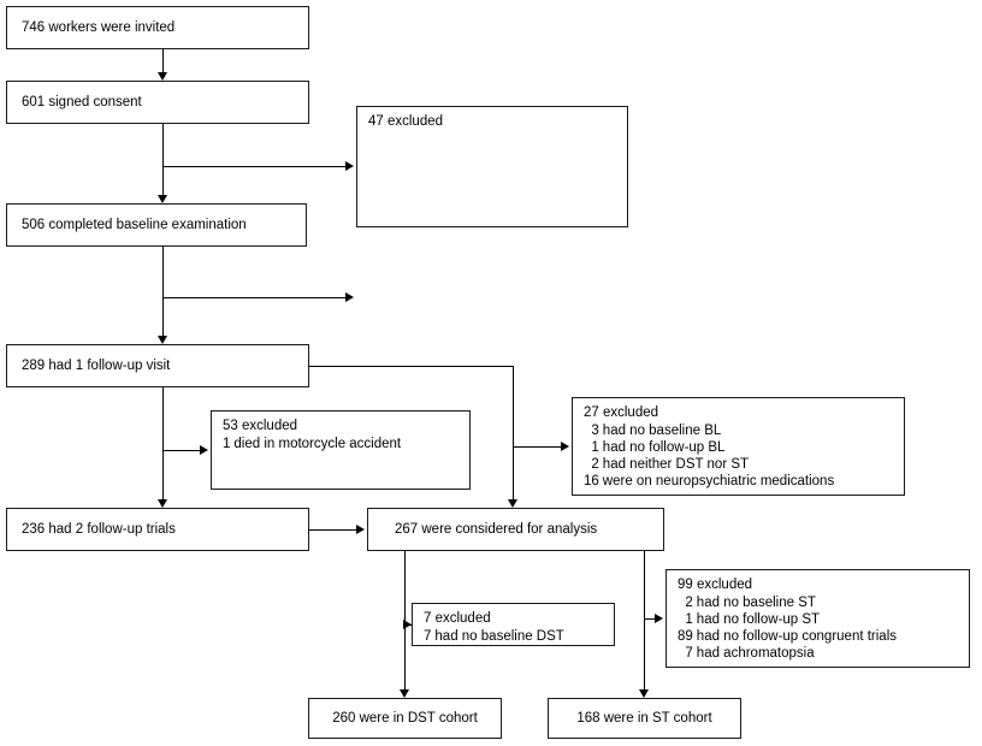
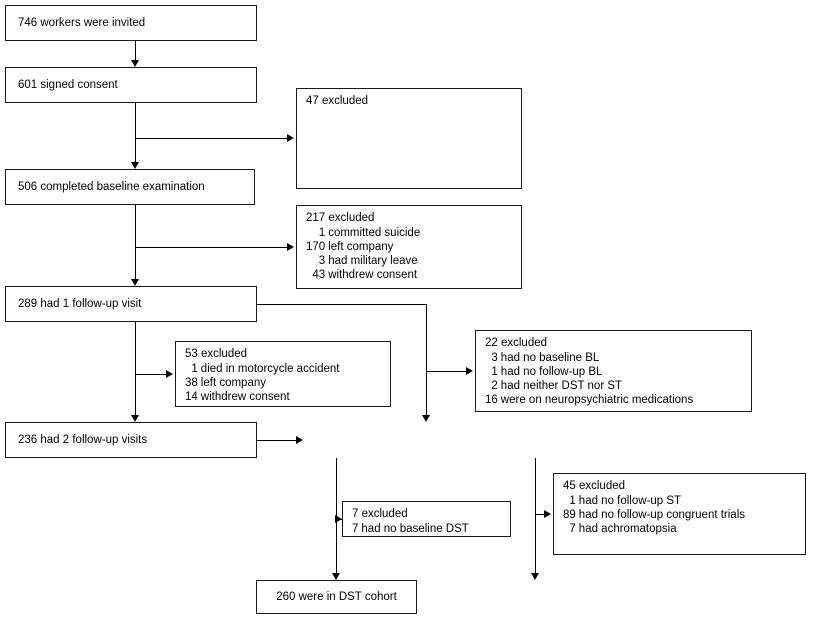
  746 workers were invited
  601 signed consent
  506 completed baseline examination
  289 had 1 follow-up visit
- 236 had 2 follow-up trials
+ 236 had 2 follow-up visits
- 267 were considered for analysis
  260 were in DST cohort
- 168 were in ST cohort
  47 excluded
+ 217 excluded
+ 1	committed suicide
+ 170	left company
+ 3	had military leave
+ 43	withdrew consent
  53 excluded
  1	died in motorcycle accident
+ 38	left company
+ 14	withdrew consent
- 27 excluded
+ 22 excluded
  3	had no baseline BL
  1	had no follow-up BL
  2	had neither DST nor ST
  16	were on neuropsychiatric medications
  7 excluded
  7	had no baseline DST
- 99 excluded
+ 45 excluded
- 2	had no baseline ST
  1	had no follow-up ST
  89	had no follow-up congruent trials
  7	had achromatopsia
